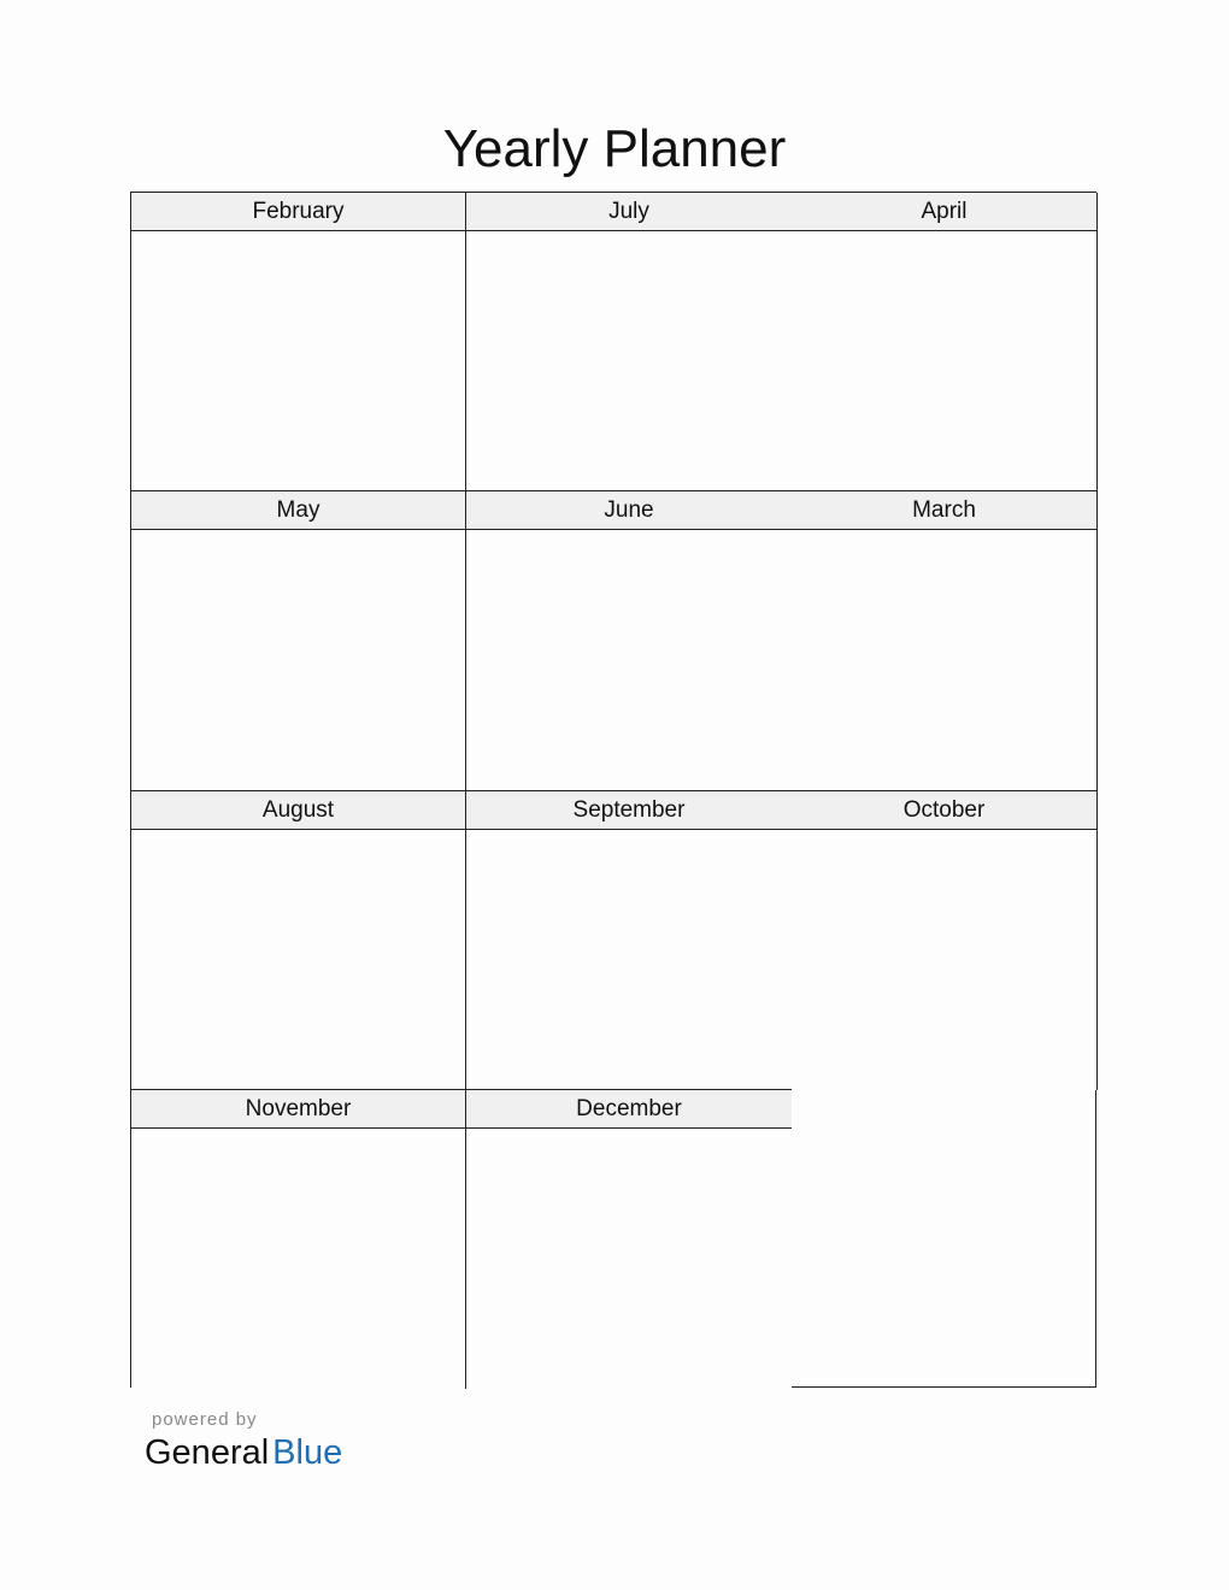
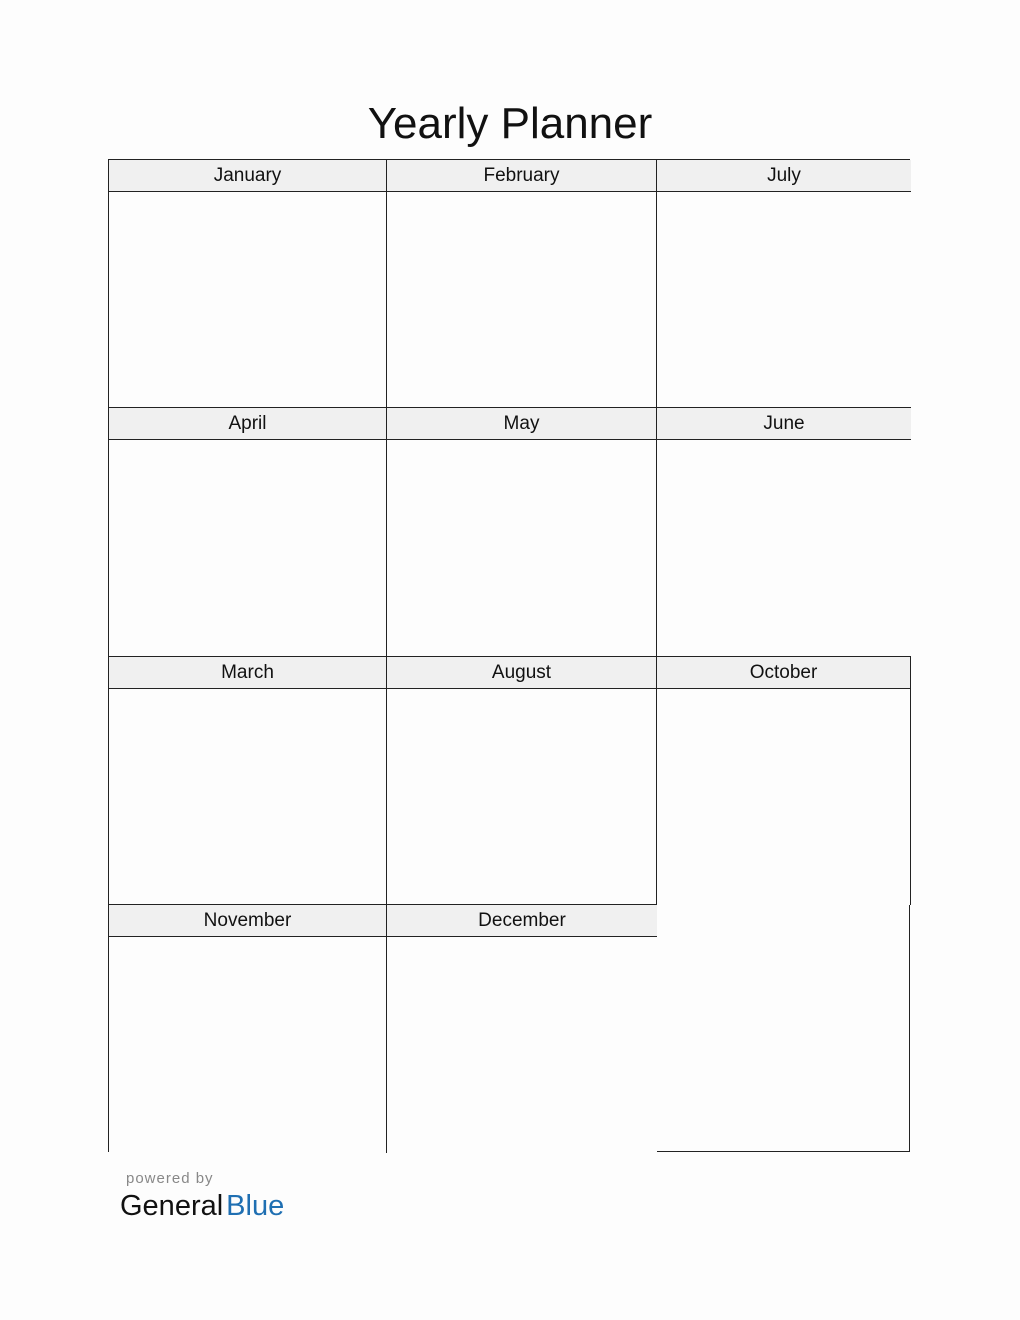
  Yearly Planner
+ January
  February
  July
  April
  May
  June
  March
  August
- September
  October
  November
  December
  powered by
  GeneralBlue
